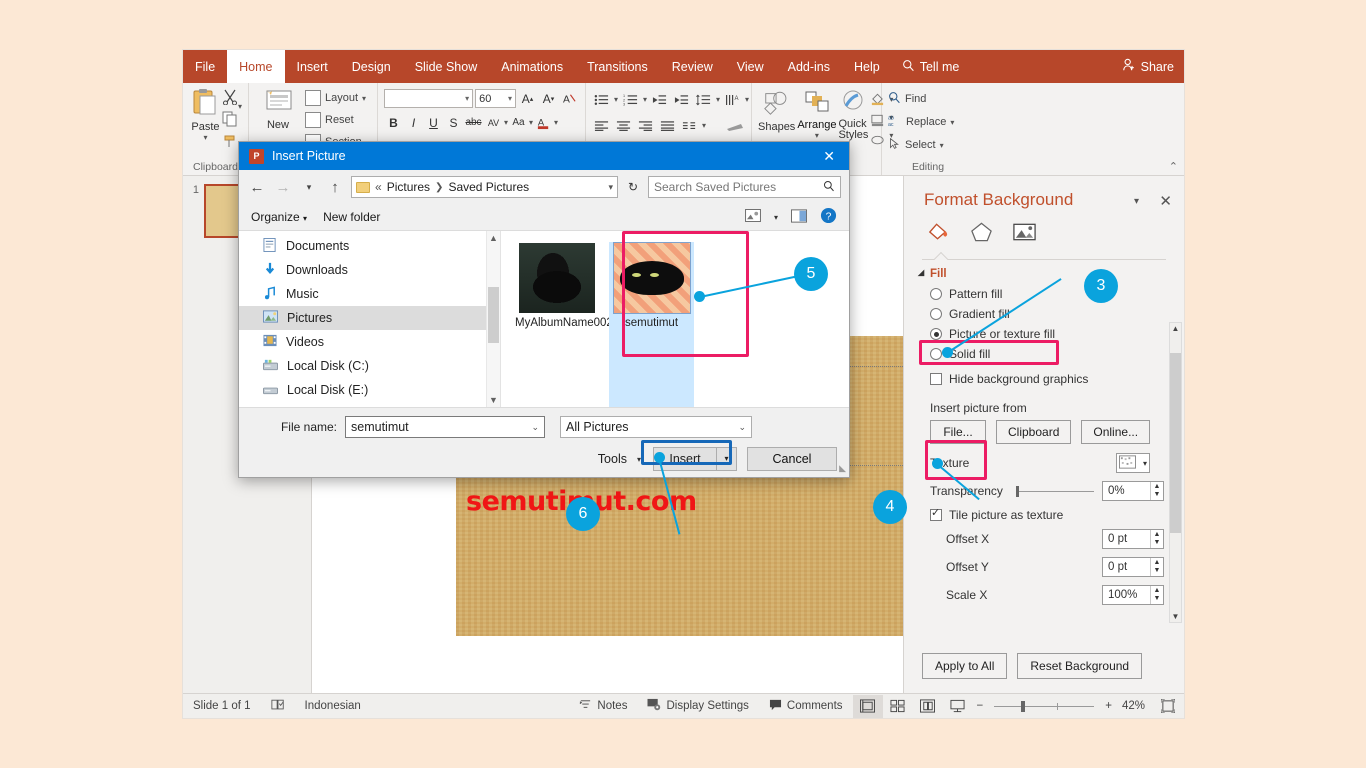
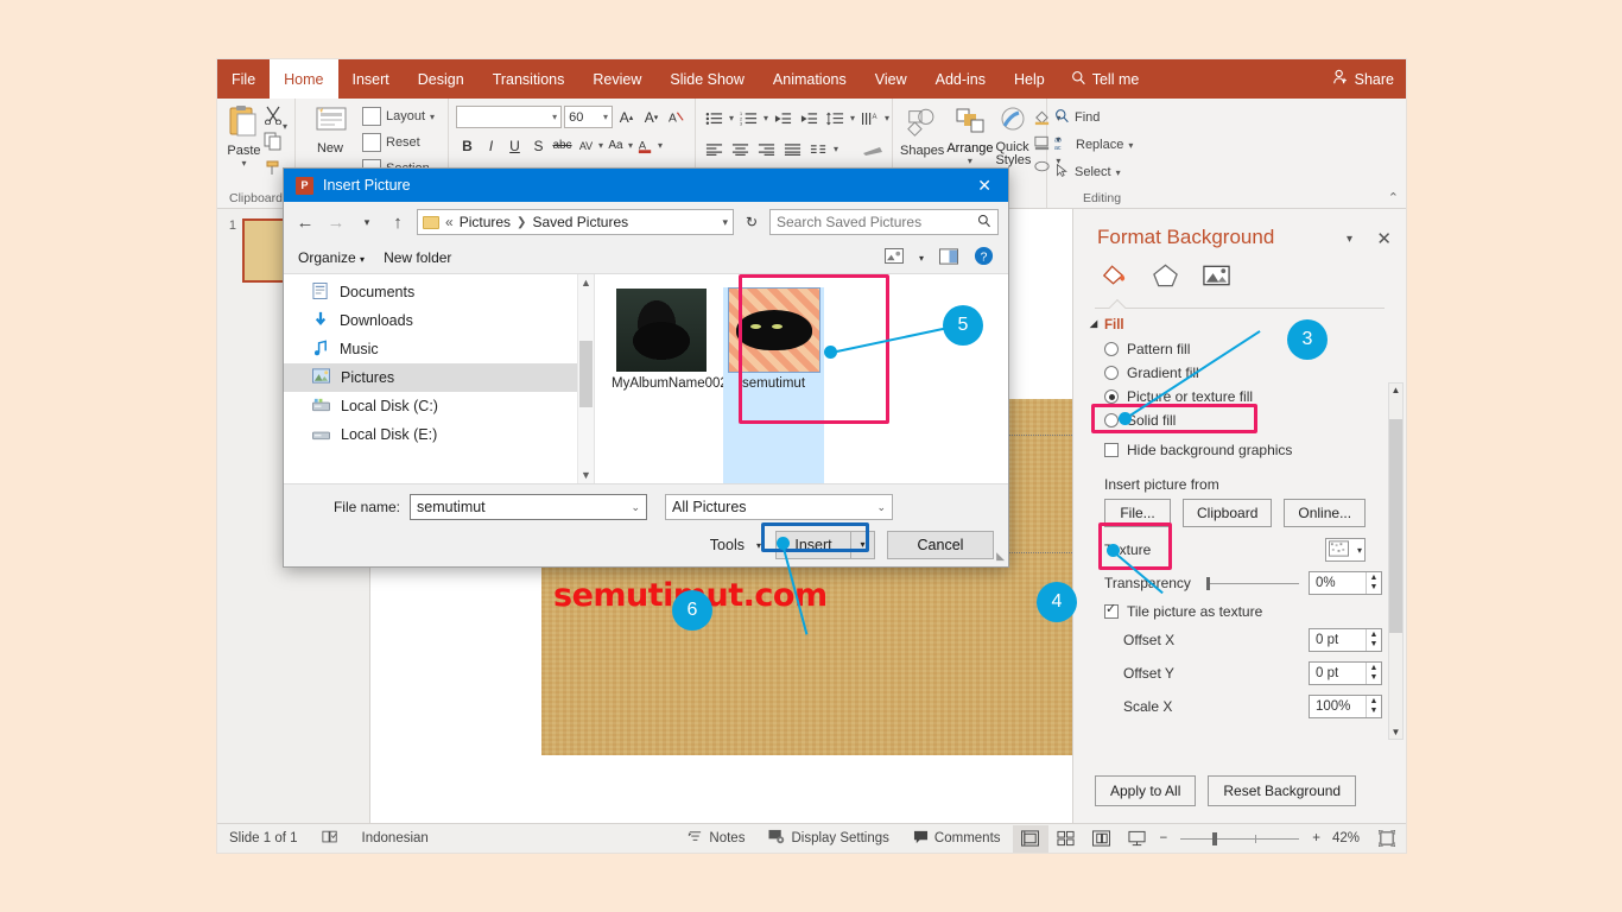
  File
  Home
  Insert
  Design
- Slide Show
+ Transitions
- Animations
+ Review
- Transitions
+ Slide Show
- Review
+ Animations
  View
  Add-ins
  Help
  Tell me
  Share
  Paste
  ▾
  ▾
  Clipboard
  New
  Layout
  ▾
  Reset
  ▾
  60
  ▾
  A
  A
  A
  B
  I
  U
  S
  abc
  AV
  ▾
  Aa
  ▾
  A
  ▾
  ▾
  ▾
  ▾
  ▾
  ▾
  Shapes
  Arrange
  ▾
  Quick Styles
  ▾
  ▾
  Find
  Replace
  ▾
  Select
  ▾
  Editing
  ⌃
  1
  semutiut.com
  Format Background
  ▾
  ✕
  ◢
  Fill
  Pattern fill
  Gradient f
  Picte or texture fill
  Solid fill
  Hide background graphics
  Insert picture from
  File...
  Clipboard
  Online...
  xture
  ▾
  Transprency
  0%
  Tile picture as texture
  Offset X
  0 pt
  Offset Y
  0 pt
  Scale X
  100%
  ▲
  ▼
  Apply to All
  Reset Background
  Slide 1 of 1
  Indonesian
  Notes
  Display Settings
  Comments
  −
  +
  42%
  P
  Insert Picture
  ✕
  ←
  →
  ▾
  ↑
  «
  Pictures
  ❯
  Saved Pictures
  ▾
  ↻
  Search Saved Pictures
  Organize ▾
  New folder
  ▾
  ?
  Documents
  Downloads
  Music
  Pictures
- Videos
  Local Disk (C:)
  Local Disk (E:)
  ▲
  ▼
  MyAlbumName00
  semutimut
  File name:
  semutimut
  ⌄
  All Pictures
  ⌄
  Tools
  ▾
  Insert
  ▾
  Cancel
  ◣
  3
  4
  5
  6
